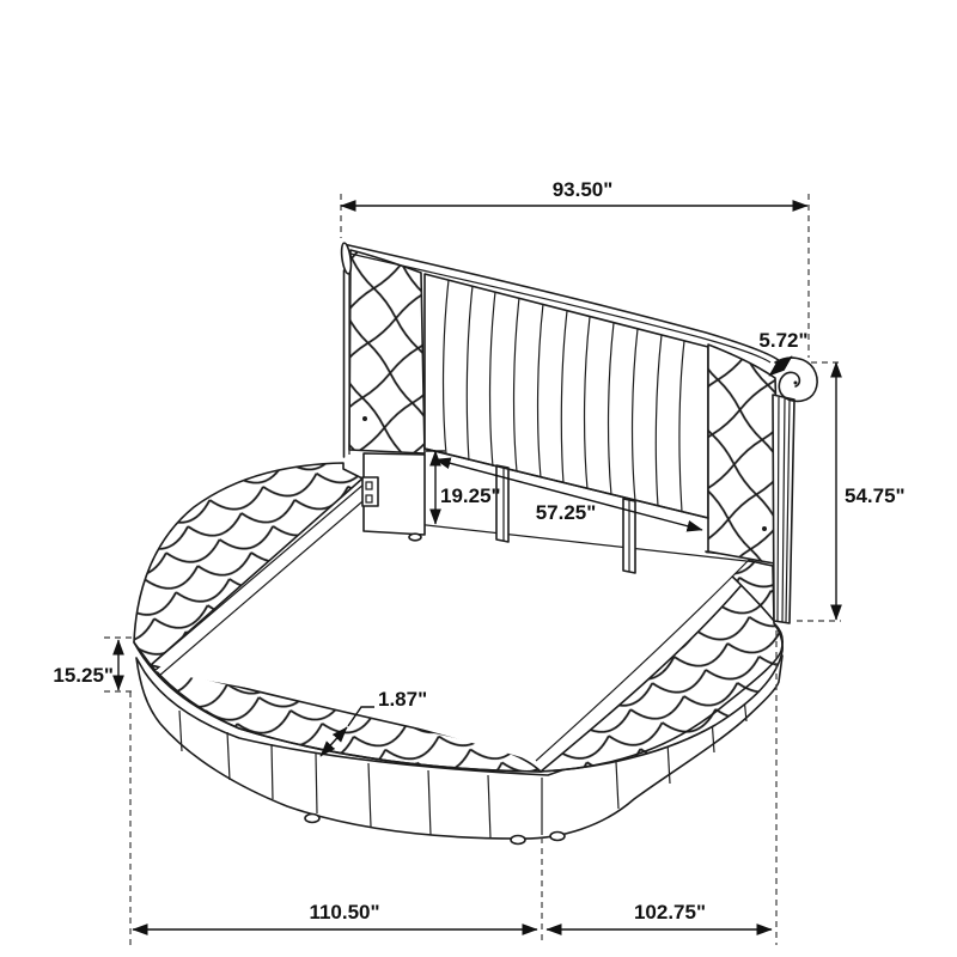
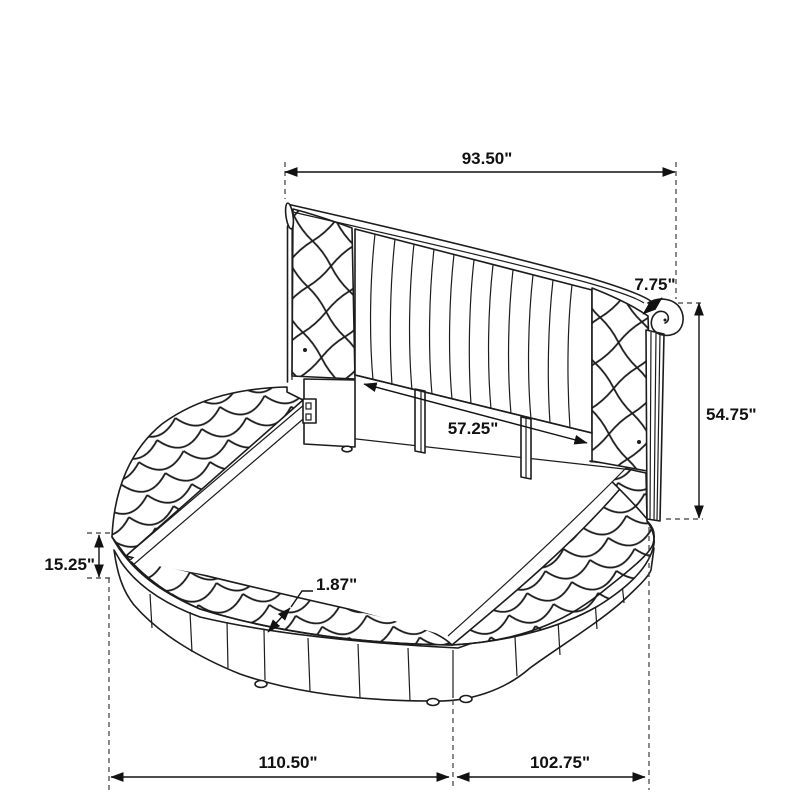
  93.50"
- 5.72"
+ 7.75"
  54.75"
- 19.25"
  57.25"
  15.25"
  1.87"
  110.50"
  102.75"
